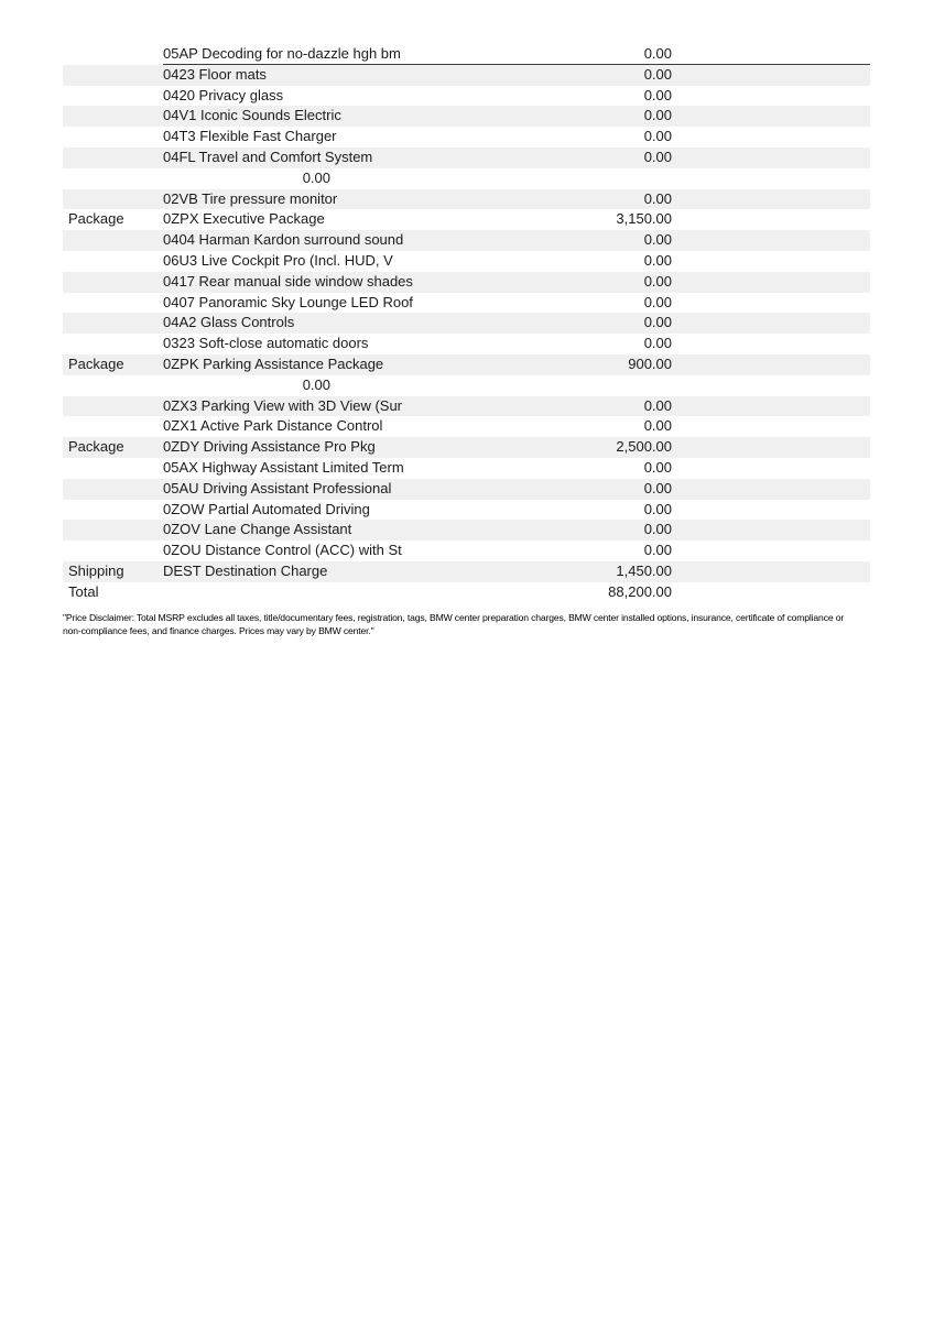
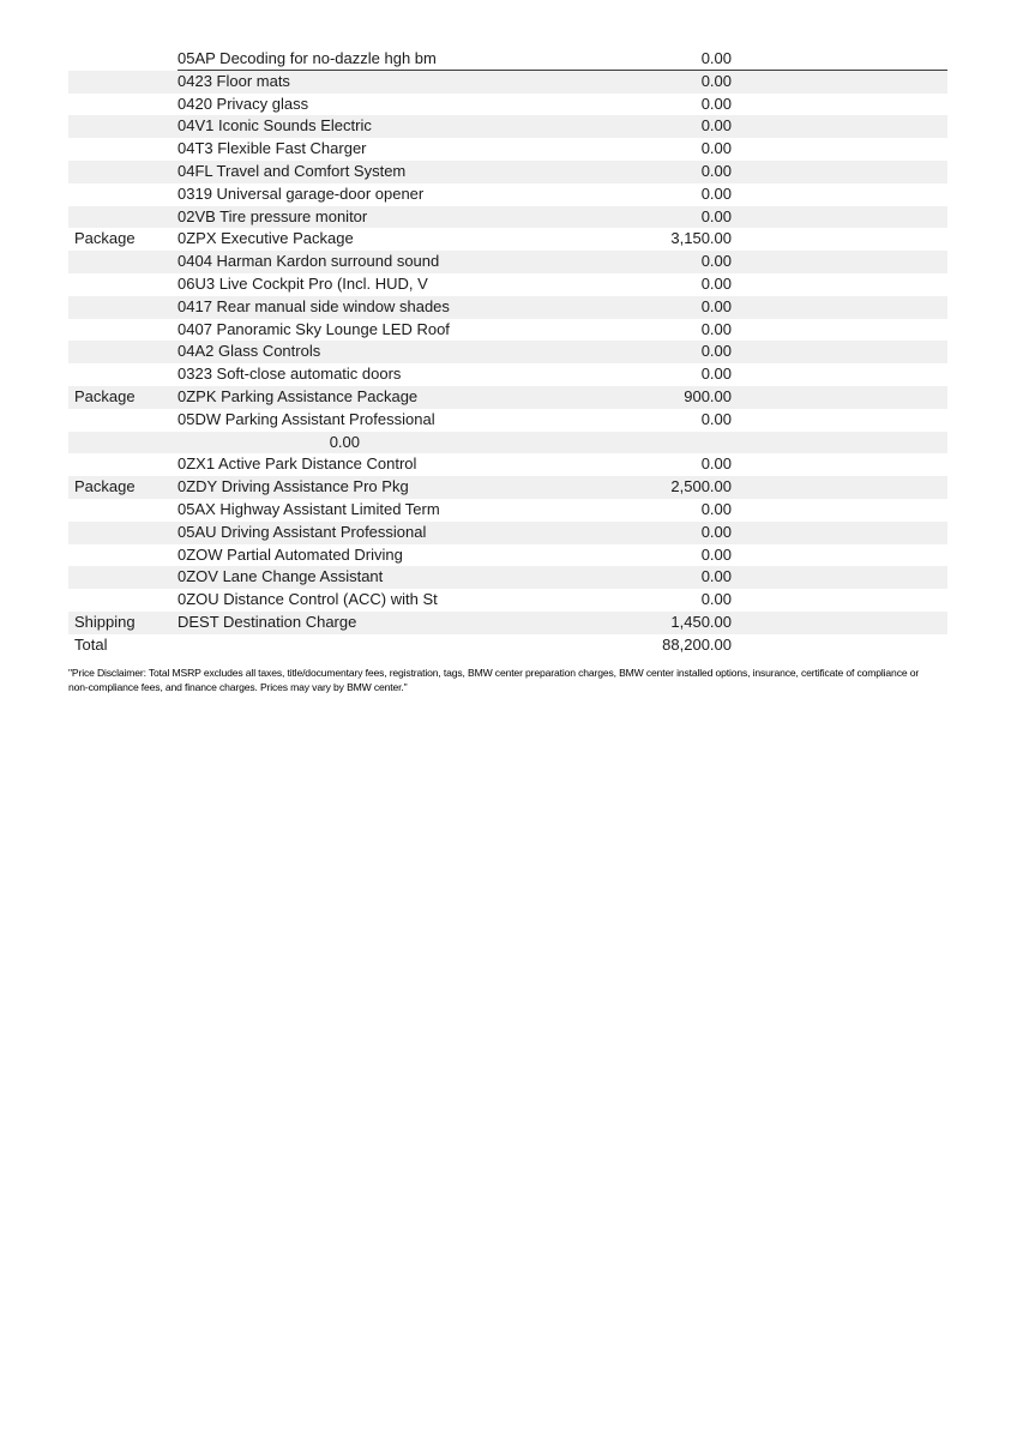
  05AP Decoding for no-dazzle hgh bm
  0.00
  0423 Floor mats
  0.00
  0420 Privacy glass
  0.00
  04V1 Iconic Sounds Electric
  0.00
  04T3 Flexible Fast Charger
  0.00
  04FL Travel and Comfort System
  0.00
+ 0319 Universal garage-door opener
  0.00
  02VB Tire pressure monitor
  0.00
  Package
  0ZPX Executive Package
  3,150.00
  0404 Harman Kardon surround sound
  0.00
  06U3 Live Cockpit Pro (Incl. HUD, V
  0.00
  0417 Rear manual side window shades
  0.00
  0407 Panoramic Sky Lounge LED Roof
  0.00
  04A2 Glass Controls
  0.00
  0323 Soft-close automatic doors
  0.00
  Package
  0ZPK Parking Assistance Package
  900.00
+ 05DW Parking Assistant Professional
  0.00
- 0ZX3 Parking View with 3D View (Sur
  0.00
  0ZX1 Active Park Distance Control
  0.00
  Package
  0ZDY Driving Assistance Pro Pkg
  2,500.00
  05AX Highway Assistant Limited Term
  0.00
  05AU Driving Assistant Professional
  0.00
  0ZOW Partial Automated Driving
  0.00
  0ZOV Lane Change Assistant
  0.00
  0ZOU Distance Control (ACC) with St
  0.00
  Shipping
  DEST Destination Charge
  1,450.00
  Total
  88,200.00
  "Price Disclaimer: Total MSRP excludes all taxes, title/documentary fees, registration, tags, BMW center preparation charges, BMW center installed options, insurance, certificate of compliance or non-compliance fees, and finance charges. Prices may vary by BMW center."
